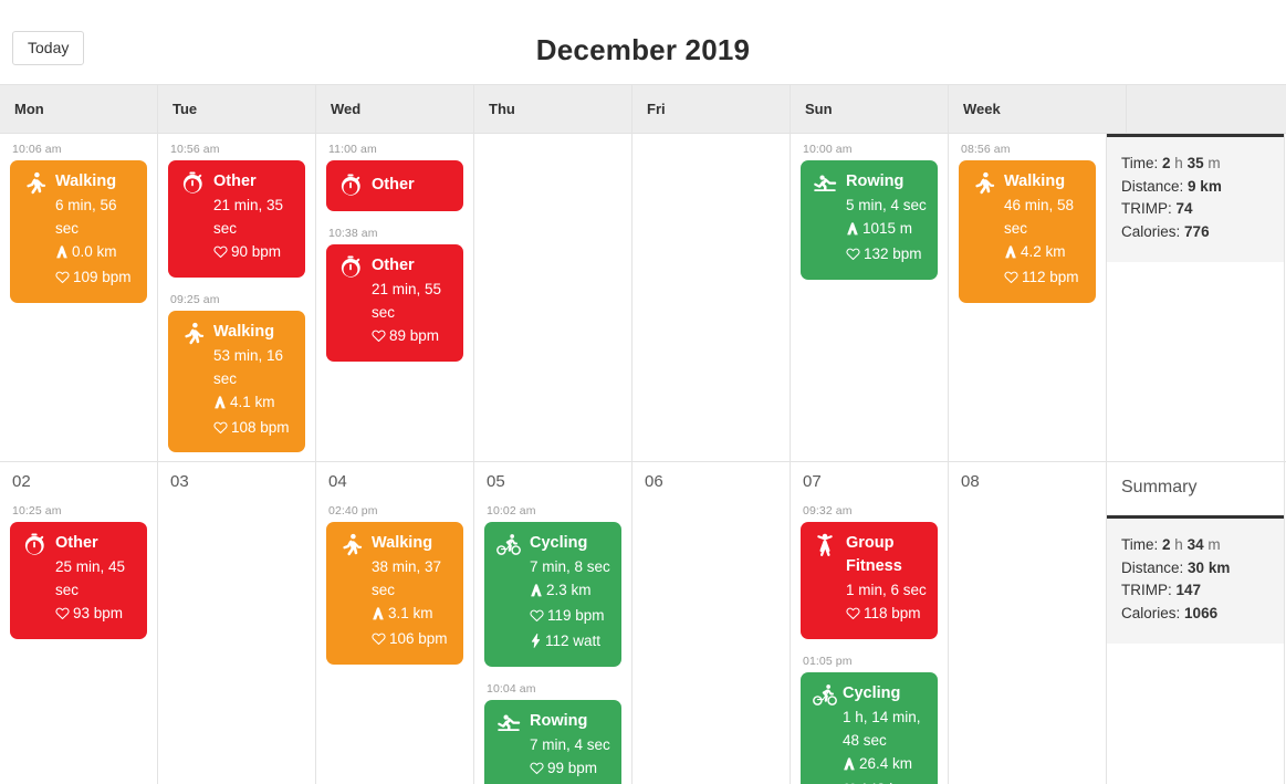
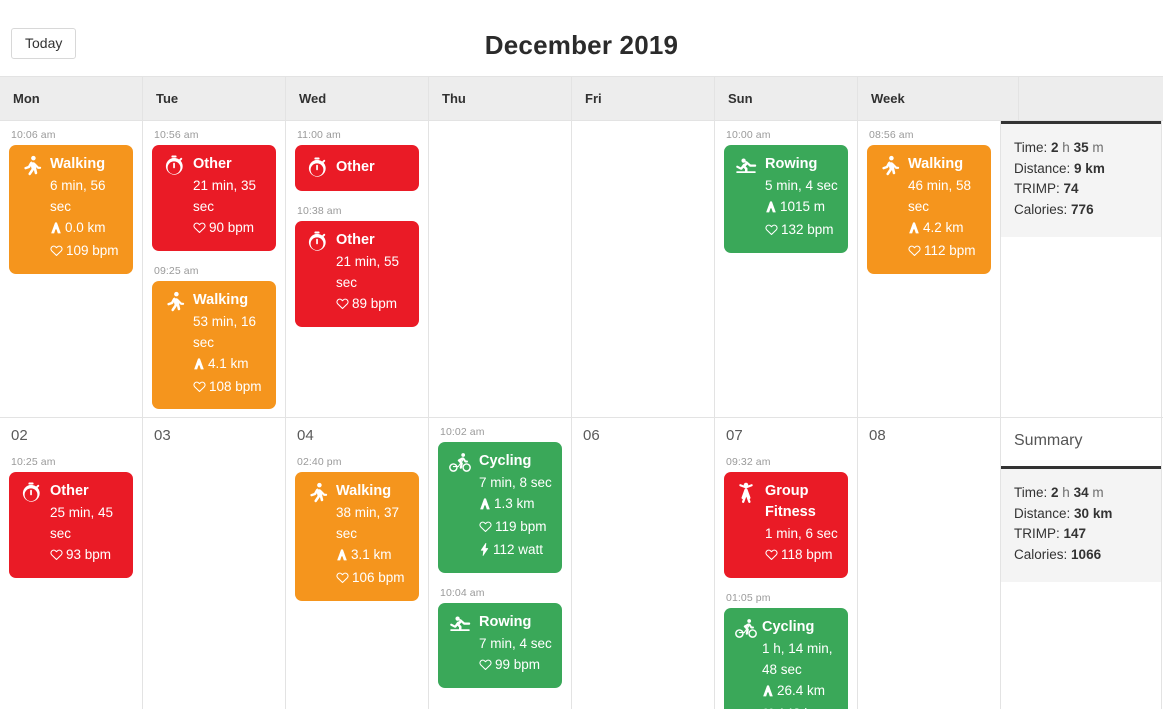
  Today
  December 2019
  Mon
  Tue
  Wed
  Thu
  Fri
  Sun
  Week
  10:06 am
  Walking
  6 min, 56 sec
  0.0 km
  109 bpm
  10:56 am
  Other
  21 min, 35 sec
  90 bpm
  09:25 am
  Walking
  53 min, 16 sec
  4.1 km
  108 bpm
  11:00 am
  Other
  10:38 am
  Other
  21 min, 55 sec
  89 bpm
  10:00 am
  Rowing
  5 min, 4 sec
  1015 m
  132 bpm
  08:56 am
  Walking
  46 min, 58 sec
  4.2 km
  112 bpm
  Time: 2 h 35 m
  Distance: 9 km
  TRIMP: 74
  Calories: 776
  02
  10:25 am
  Other
  25 min, 45 sec
  93 bpm
  03
  04
  02:40 pm
  Walking
  38 min, 37 sec
  3.1 km
  106 bpm
- 05
  10:02 am
  Cycling
  7 min, 8 sec
- 2.3 km
+ 1.3 km
  119 bpm
  112 watt
  10:04 am
  Rowing
  7 min, 4 sec
  99 bpm
  06
  07
  09:32 am
  Group Fitness
  1 min, 6 sec
  118 bpm
  01:05 pm
  Cycling
  1 h, 14 min, 48 sec
  26.4 km
  08
  Summary
  Time: 2 h 34 m
  Distance: 30 km
  TRIMP: 147
  Calories: 1066
